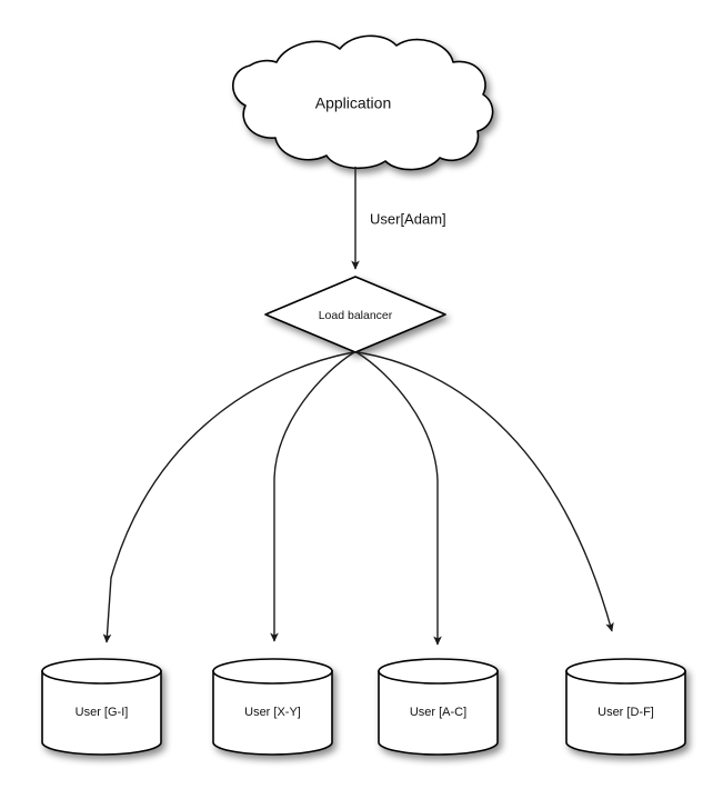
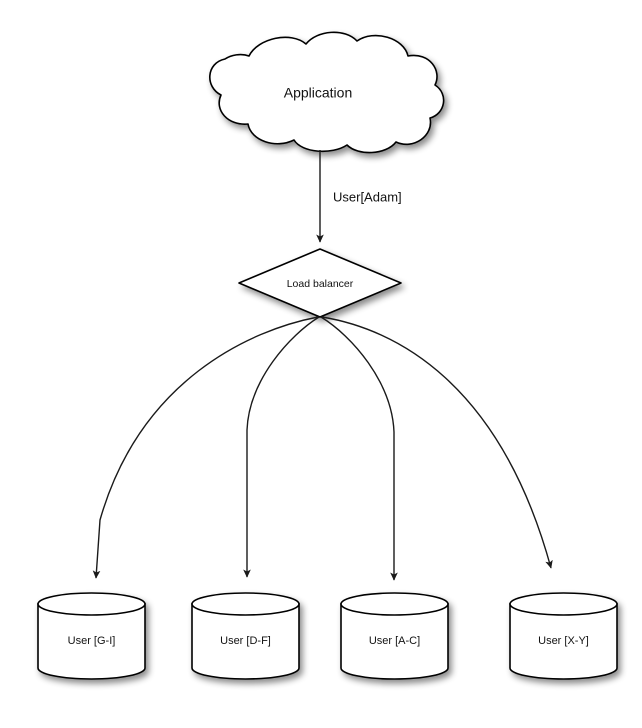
  Application
  User[Adam]
  Load balancer
  User [G-I]
- User [X-Y]
+ User [D-F]
  User [A-C]
- User [D-F]
+ User [X-Y]
